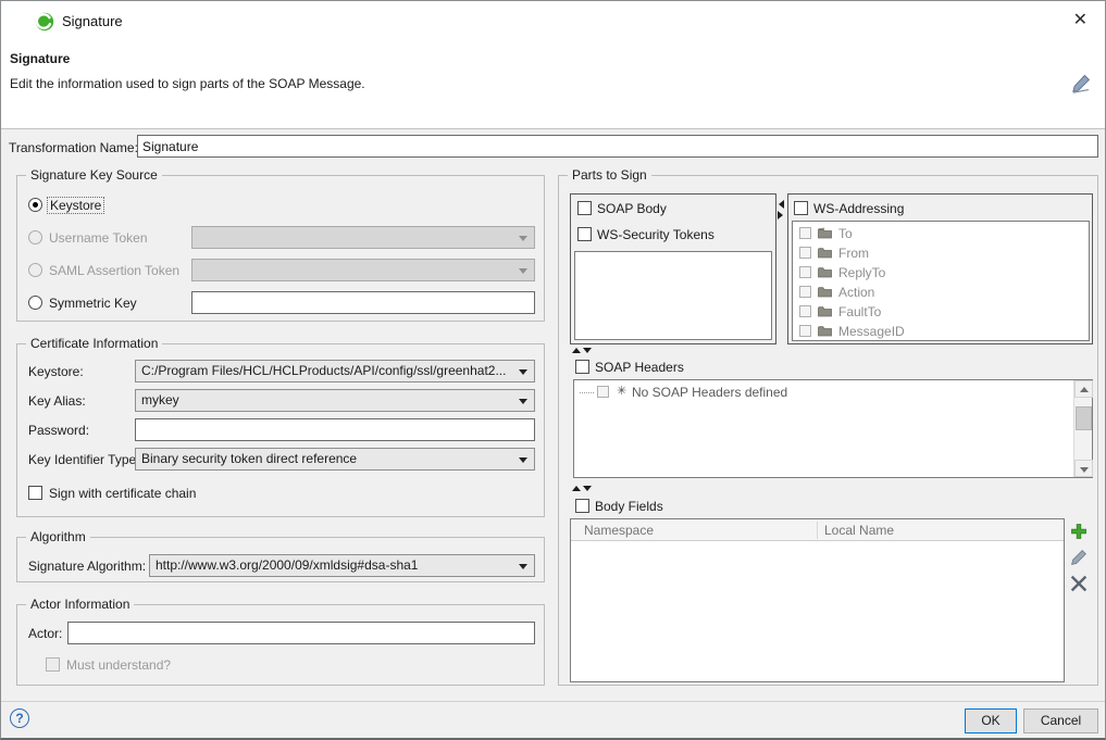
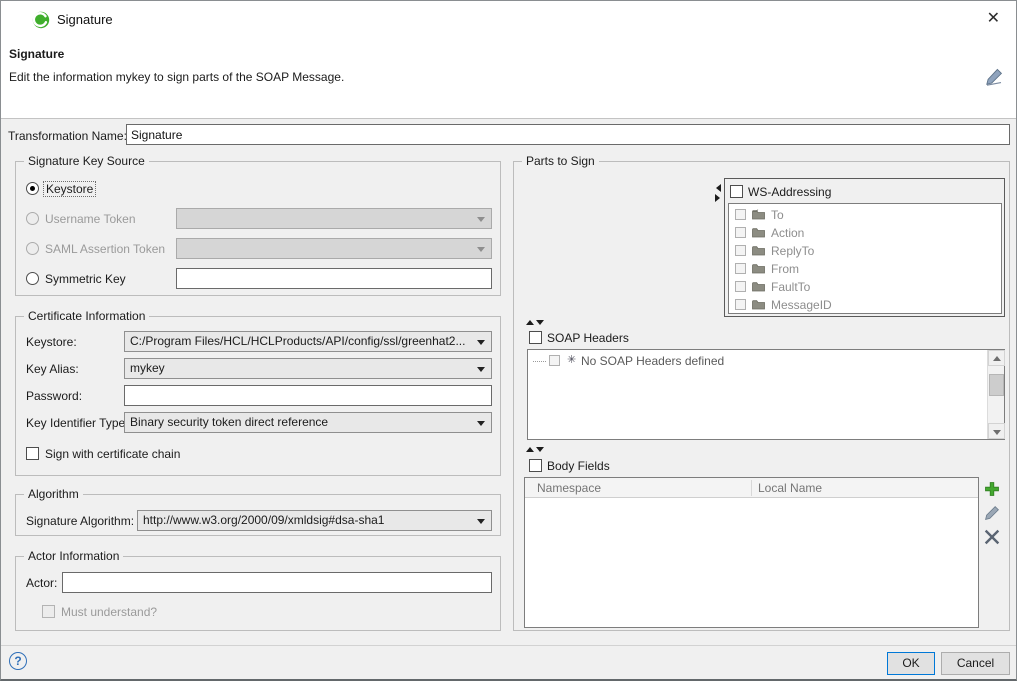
  Signature
  ✕
  Signature
- Edit the information used to sign parts of the SOAP Message.
+ Edit the information mykey to sign parts of the SOAP Message.
  Transformation Name
  Signature
  Signature Key Source
  Keystore
  Username Token
  SAML Assertion Token
  Symmetric Key
  Certificate Information
  Keystore:
  C:/Program Files/HCL/HCLProducts/API/config/ssl/greenhat2...
  Key Alias:
  mykey
  Password:
  Key Identifier Type
  Binary security token direct reference
  Sign with certificate chain
  Algorithm
  Signature Algorithm:
  http://www.w3.org/2000/09/xmldsig#dsa-sha1
  Actor Information
  Actor:
  Must understand?
  Parts to Sign
- SOAP Body
- WS-Security Tokens
  WS-Addressing
  To
- From
+ Action
  ReplyTo
- Action
+ From
  FaultTo
  MessageID
  SOAP Headers
  ✳
  No SOAP Headers defined
  Body Fields
  Namespace
  Local Name
  ?
  OK
  Cancel
